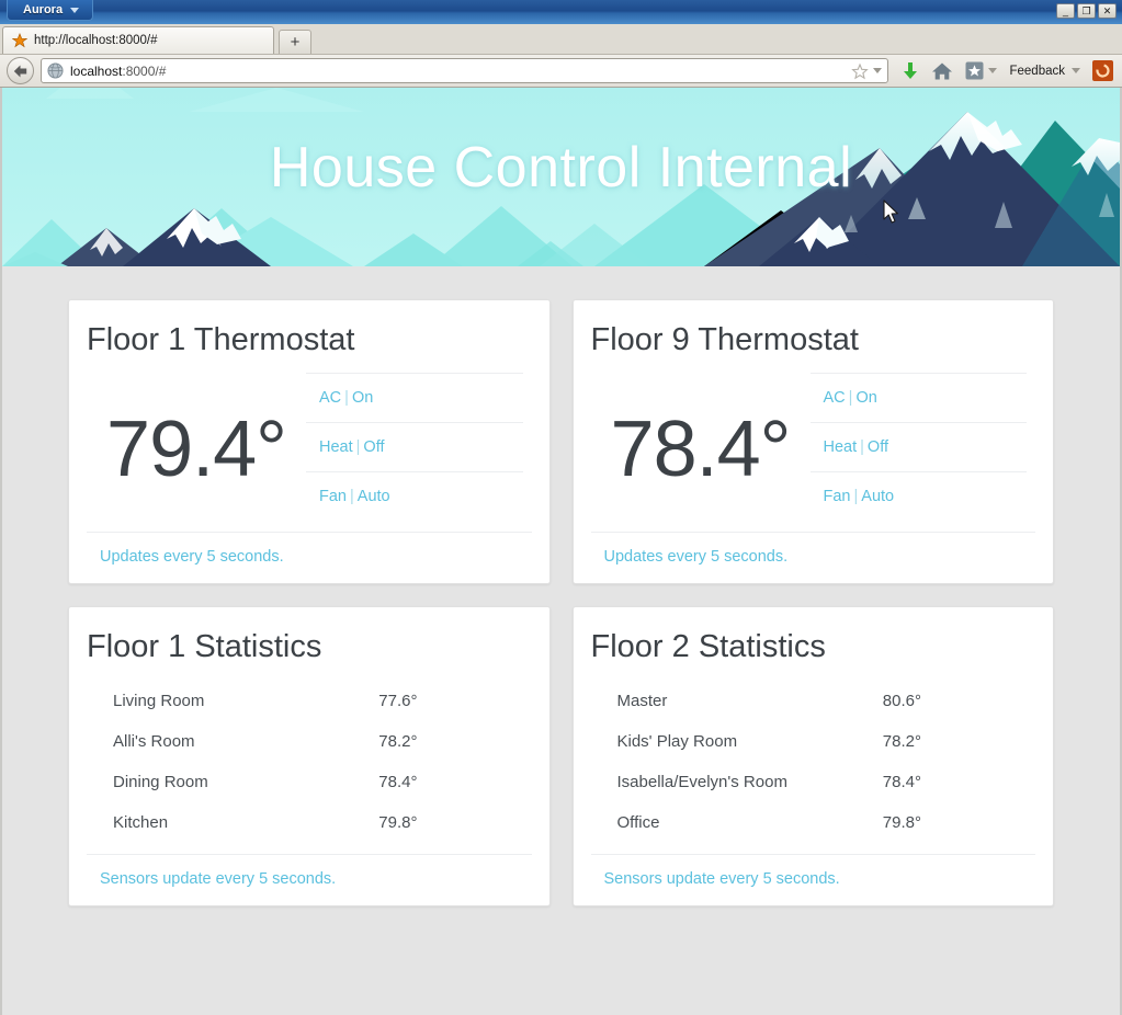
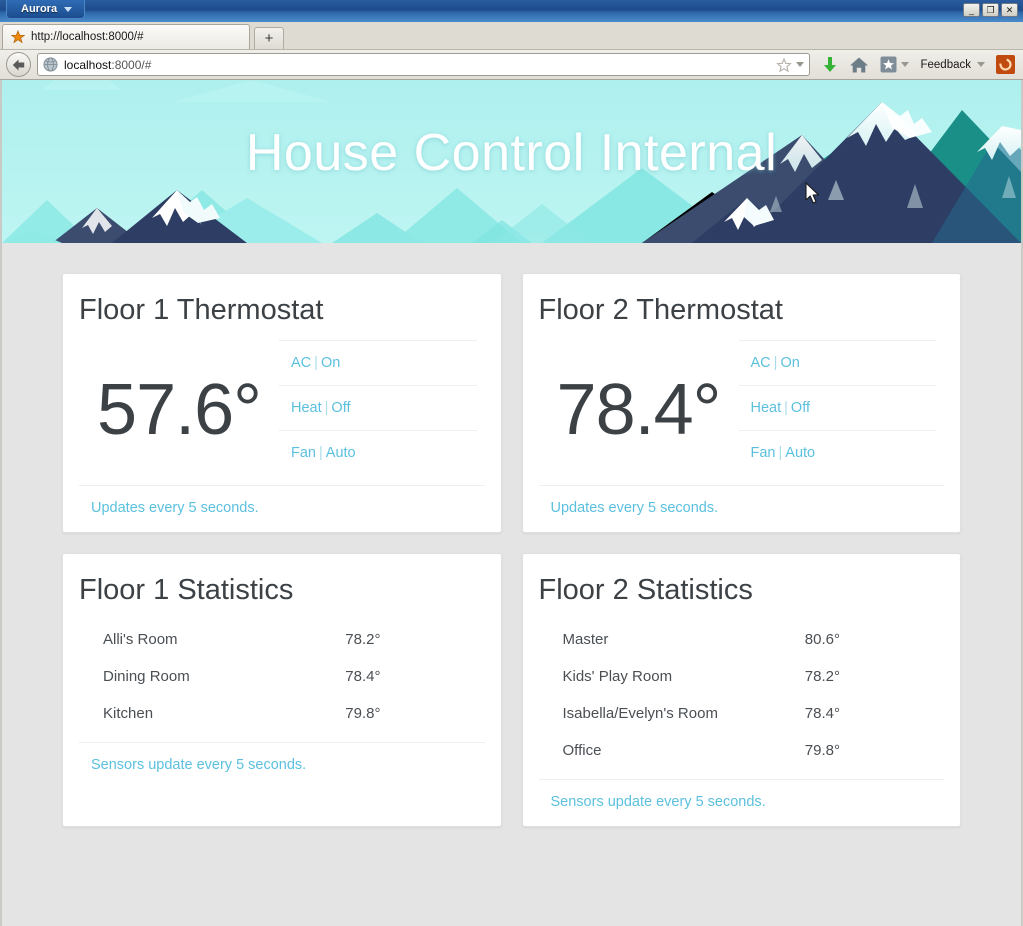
  Aurora
  _
  ❐
  ✕
  http://localhost:8000/#
  +
  localhost:8000/#
  Feedback
  House Control Internal
  Floor 1 Thermostat
- 79.4°
+ 57.6°
  AC | On
  Heat | Off
  Fan | Auto
  Updates every 5 seconds.
- Floor 9 Thermostat
+ Floor 2 Thermostat
  78.4°
  AC | On
  Heat | Off
  Fan | Auto
  Updates every 5 seconds.
  Floor 1 Statistics
- Living Room
- 77.6°
  Alli's Room
  78.2°
  Dining Room
  78.4°
  Kitchen
  79.8°
  Sensors update every 5 seconds.
  Floor 2 Statistics
  Master
  80.6°
  Kids' Play Room
  78.2°
  Isabella/Evelyn's Room
  78.4°
  Office
  79.8°
  Sensors update every 5 seconds.
